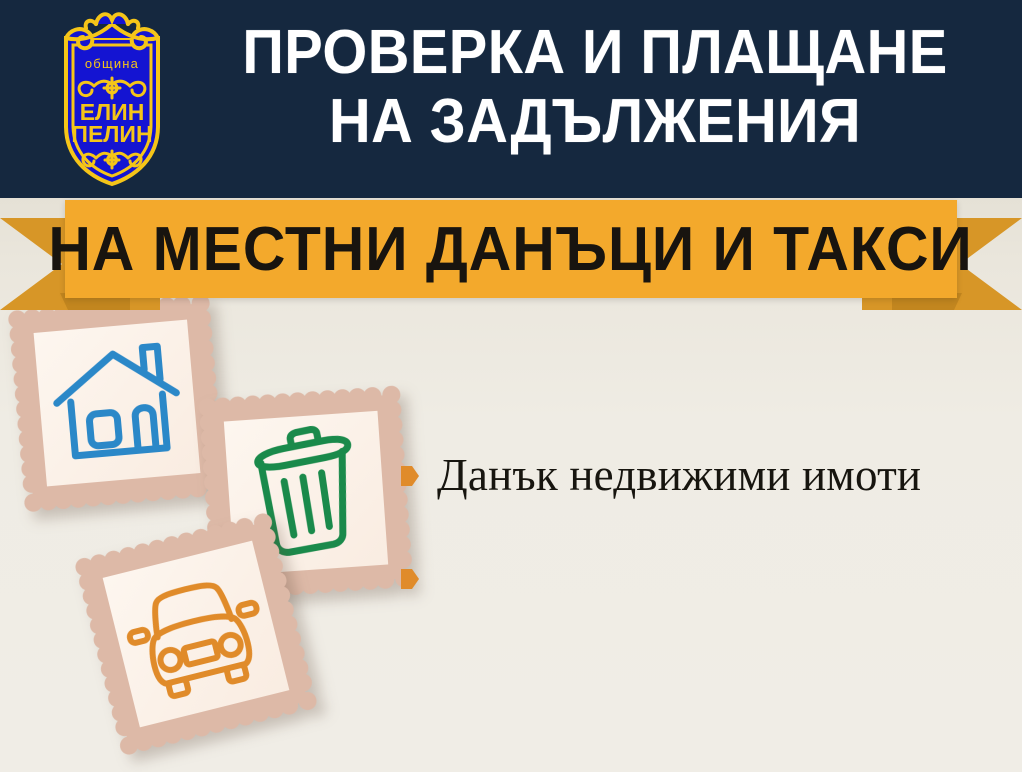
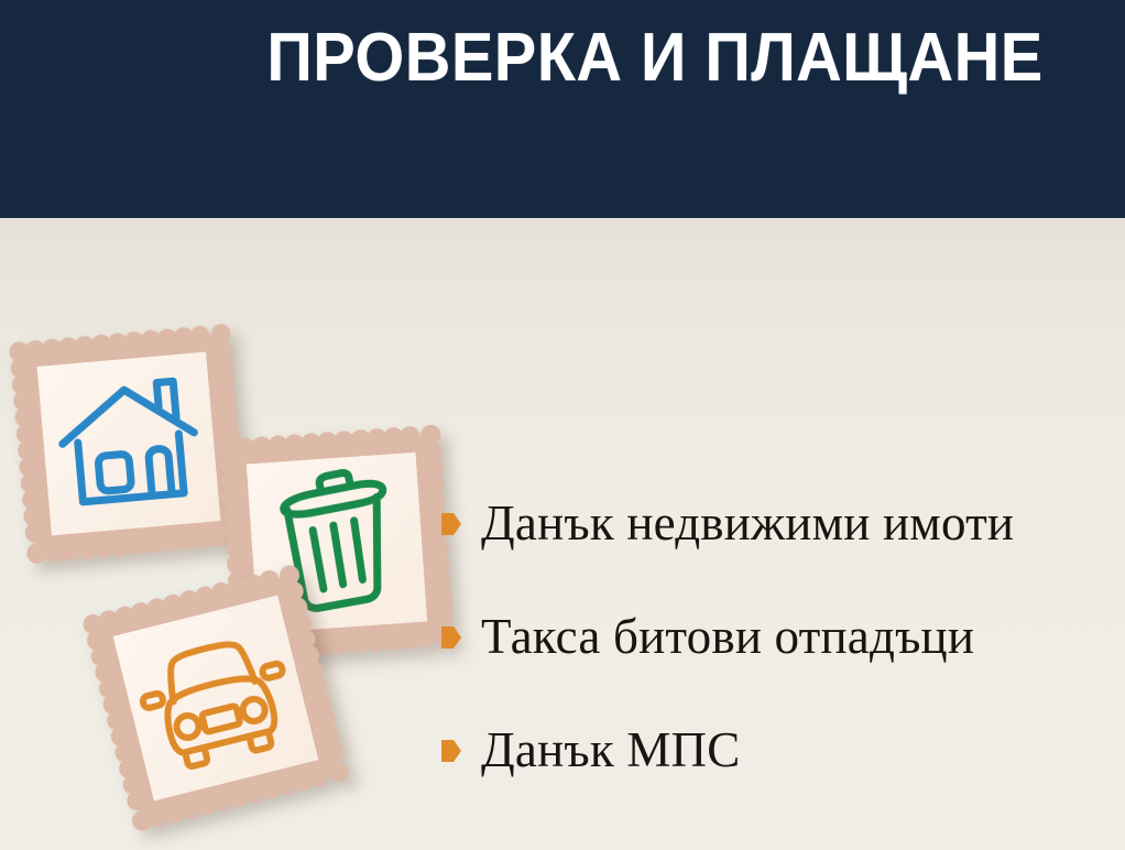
  ПРОВЕРКА И ПЛАЩАНЕ
- НА ЗАДЪЛЖЕНИЯ
- община
- ЕЛИН
- ПЕЛИН
- НА МЕСТНИ ДАНЪЦИ И ТАКСИ
  Данък недвижими имоти
+ Такса битови отпадъци
+ Данък МПС
